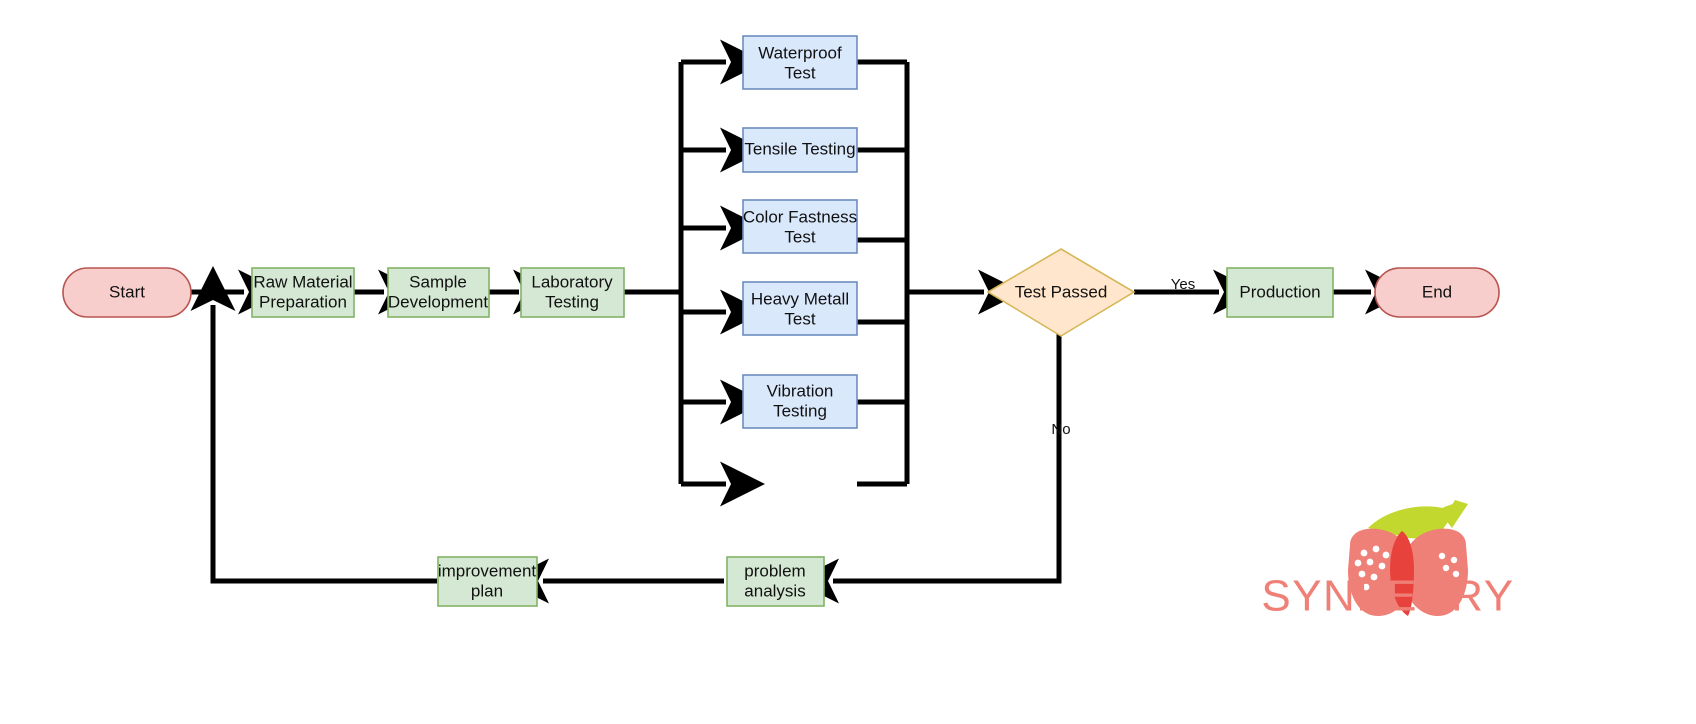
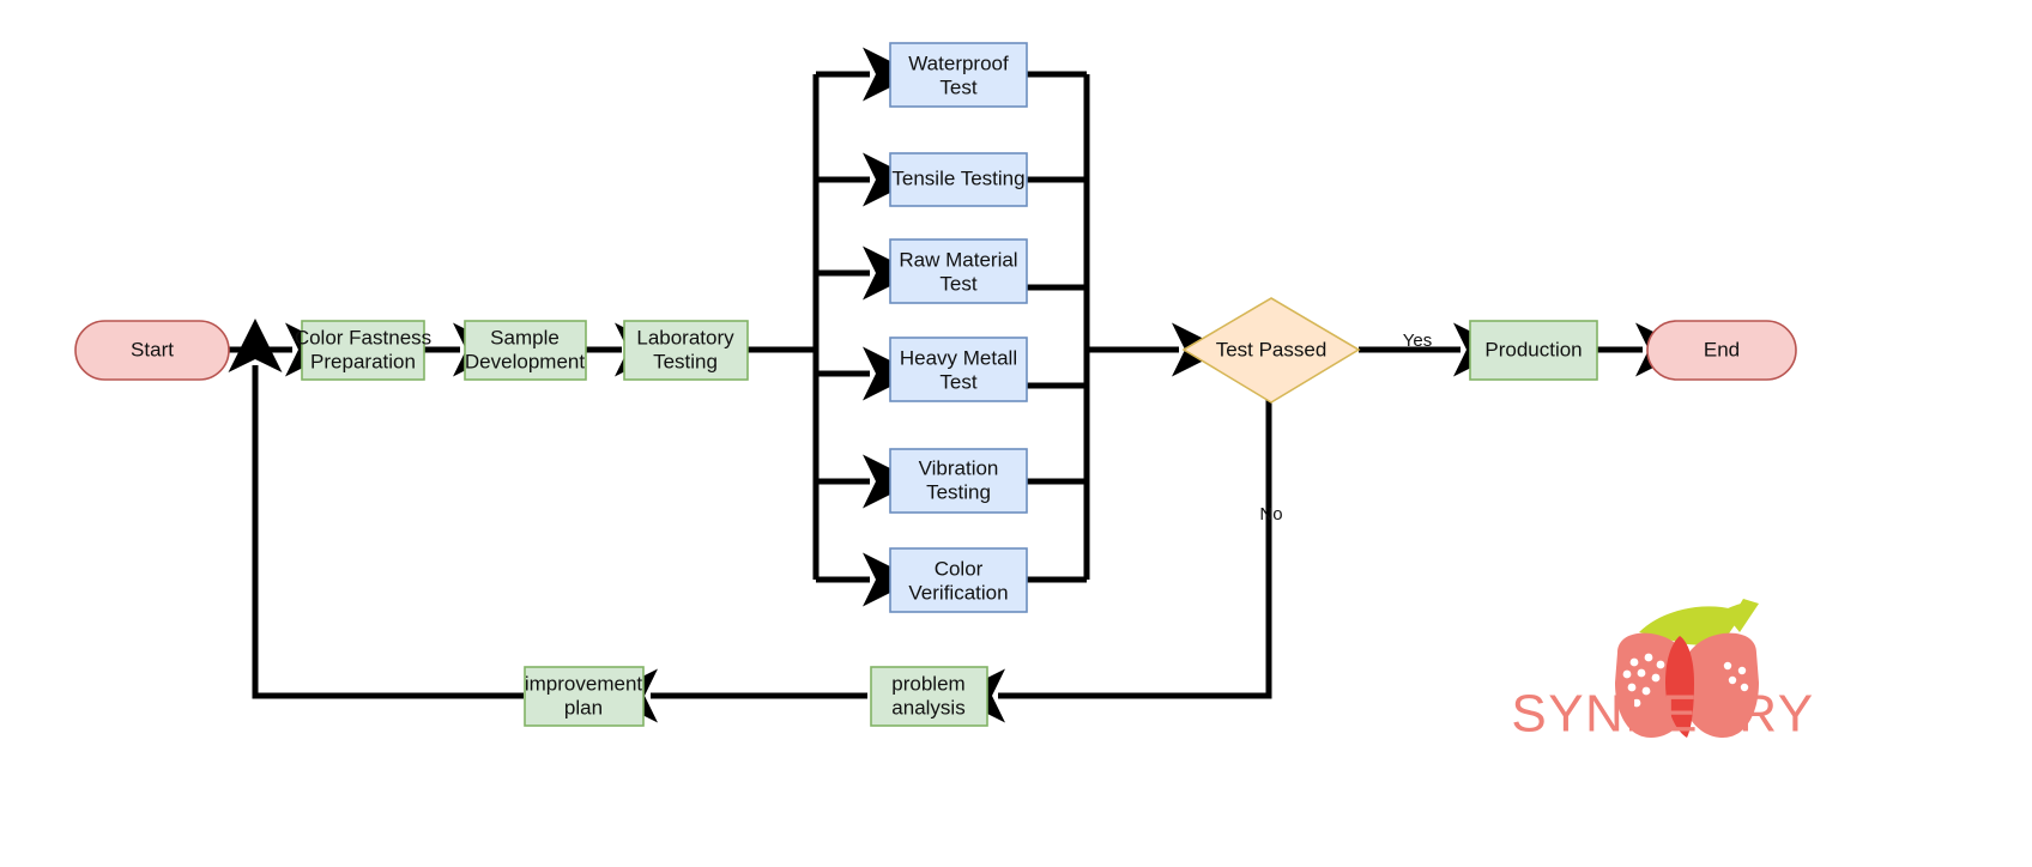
  Start
- Raw Material
+ Color Fastness
  Preparation
  Sample
  Development
  Laboratory
  Testing
  Waterproof
  Test
  Tensile Testing
- Color Fastness
+ Raw Material
  Test
  Heavy Metall
  Test
  Vibration
  Testing
+ Color
+ Verification
  Test Passed
  Yes
  No
  Production
  End
  problem
  analysis
  improvement
  plan
  SYNBERRY
